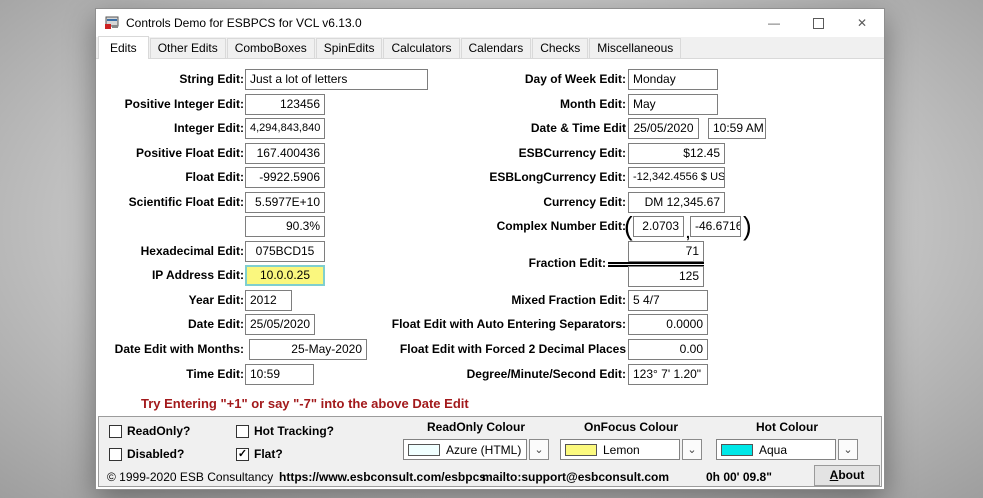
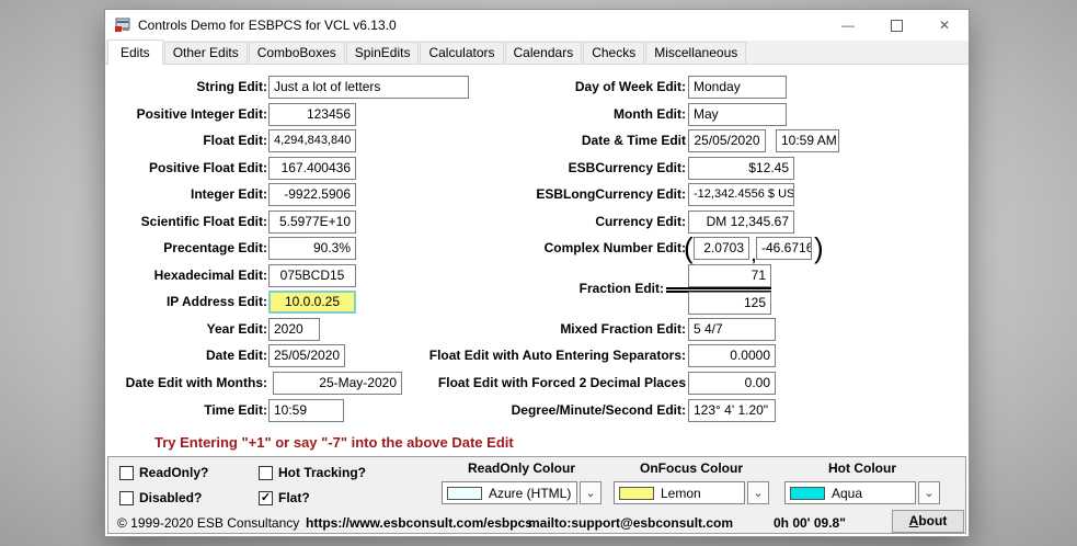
  Controls Demo for ESBPCS for VCL v6.13.0
  —
  ✕
  Edits
  Other Edits
  ComboBoxes
  SpinEdits
  Calculators
  Calendars
  Checks
  Miscellaneous
  String Edit:
  Just a lot of letters
  Positive Integer Edit:
  123456
- Integer Edit:
+ Float Edit:
  4,294,843,840
  Positive Float Edit:
  167.400436
- Float Edit:
+ Integer Edit:
  -9922.5906
  Scientific Float Edit:
  5.5977E+10
+ Precentage Edit:
  90.3%
  Hexadecimal Edit:
  075BCD15
  IP Address Edit:
  10.0.0.25
  Year Edit:
- 2012
+ 2020
  Date Edit:
  25/05/2020
  Date Edit with Months:
  25-May-2020
  Time Edit:
  10:59
  Day of Week Edit:
  Monday
  Month Edit:
  May
  Date & Time Edit
  25/05/2020
  10:59 AM
  ESBCurrency Edit:
  $12.45
  ESBLongCurrency Edit:
  -12,342.4556 $ US
  Currency Edit:
  DM 12,345.67
  Complex Number Edit:
  (
  2.0703
  ,
  -46.6716
  )
  Fraction Edit:
  71
  125
  Mixed Fraction Edit:
  5 4/7
  Float Edit with Auto Entering Separators:
  0.0000
  Float Edit with Forced 2 Decimal Places
  0.00
  Degree/Minute/Second Edit:
- 123° 7' 1.20"
+ 123° 4' 1.20"
  Try Entering "+1" or say "-7" into the above Date Edit
  ReadOnly?
  Disabled?
  Hot Tracking?
  ✓
  Flat?
  ReadOnly Colour
  Azure (HTML)
  ⌄
  OnFocus Colour
  Lemon
  ⌄
  Hot Colour
  Aqua
  ⌄
  © 1999-2020 ESB Consultancy
  https://www.esbconsult.com/esbpcs
  mailto:support@esbconsult.com
  0h 00' 09.8"
  About
